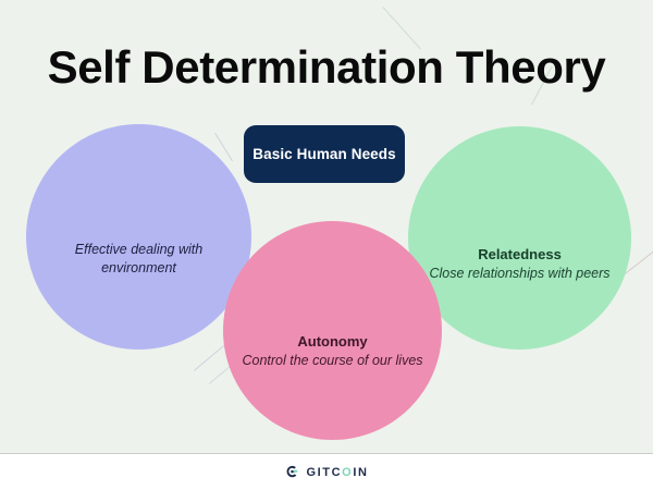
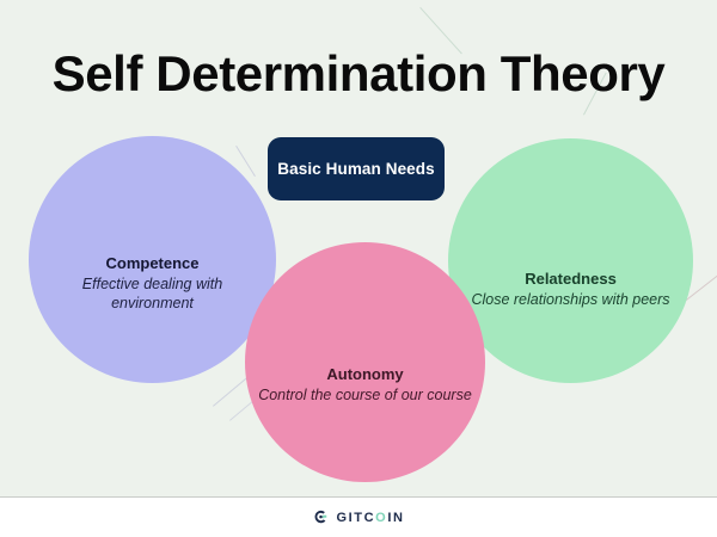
  Self Determination Theory
+ Competence
  Effective dealing with environment
  Relatedness
  Close relationships with peers
  Autonomy
- Control the course of our lives
+ Control the course of our course
  Basic Human Needs
  GITC
  O
  IN
